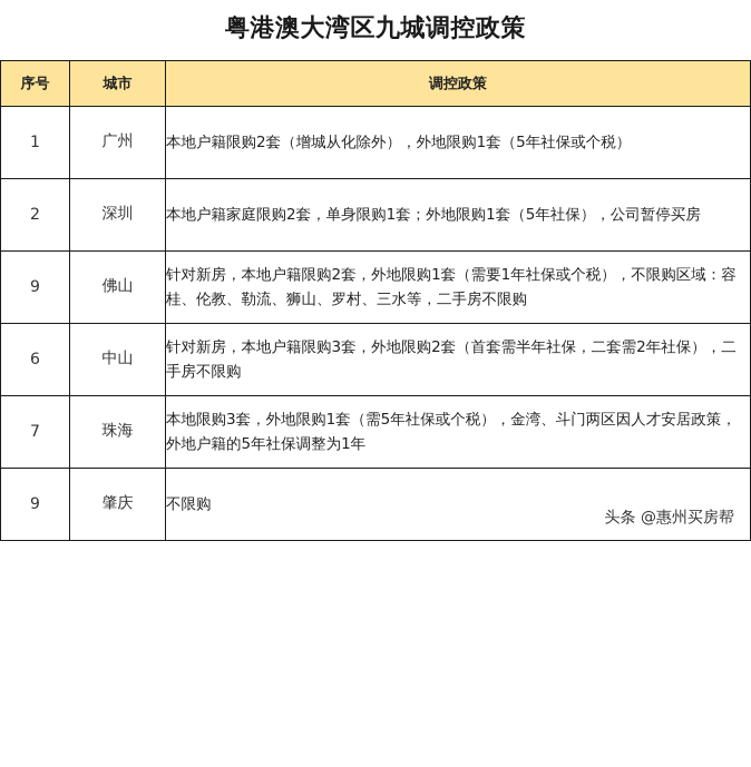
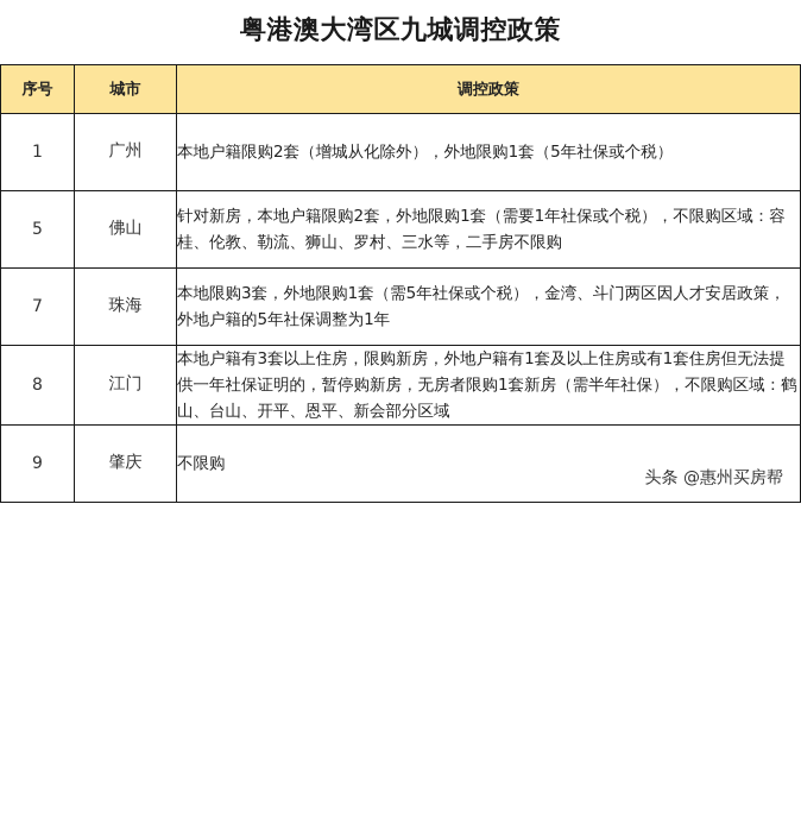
  粤港澳大湾区九城调控政策
  序号	城市	调控政策
  1	广州	本地户籍限购2套（增城从化除外），外地限购1套（5年社保或个税）
- 2	深圳	本地户籍家庭限购2套，单身限购1套；外地限购1套（5年社保），公司暂停买房
- 9	佛山	针对新房，本地户籍限购2套，外地限购1套（需要1年社保或个税），不限购区域：容桂、伦教、勒流、狮山、罗村、三水等，二手房不限购
+ 5	佛山	针对新房，本地户籍限购2套，外地限购1套（需要1年社保或个税），不限购区域：容桂、伦教、勒流、狮山、罗村、三水等，二手房不限购
- 6	中山	针对新房，本地户籍限购3套，外地限购2套（首套需半年社保，二套需2年社保），二手房不限购
  7	珠海	本地限购3套，外地限购1套（需5年社保或个税），金湾、斗门两区因人才安居政策，外地户籍的5年社保调整为1年
+ 8	江门	本地户籍有3套以上住房，限购新房，外地户籍有1套及以上住房或有1套住房但无法提供一年社保证明的，暂停购新房，无房者限购1套新房（需半年社保），不限购区域：鹤山、台山、开平、恩平、新会部分区域
  9	肇庆	不限购 头条 @惠州买房帮
